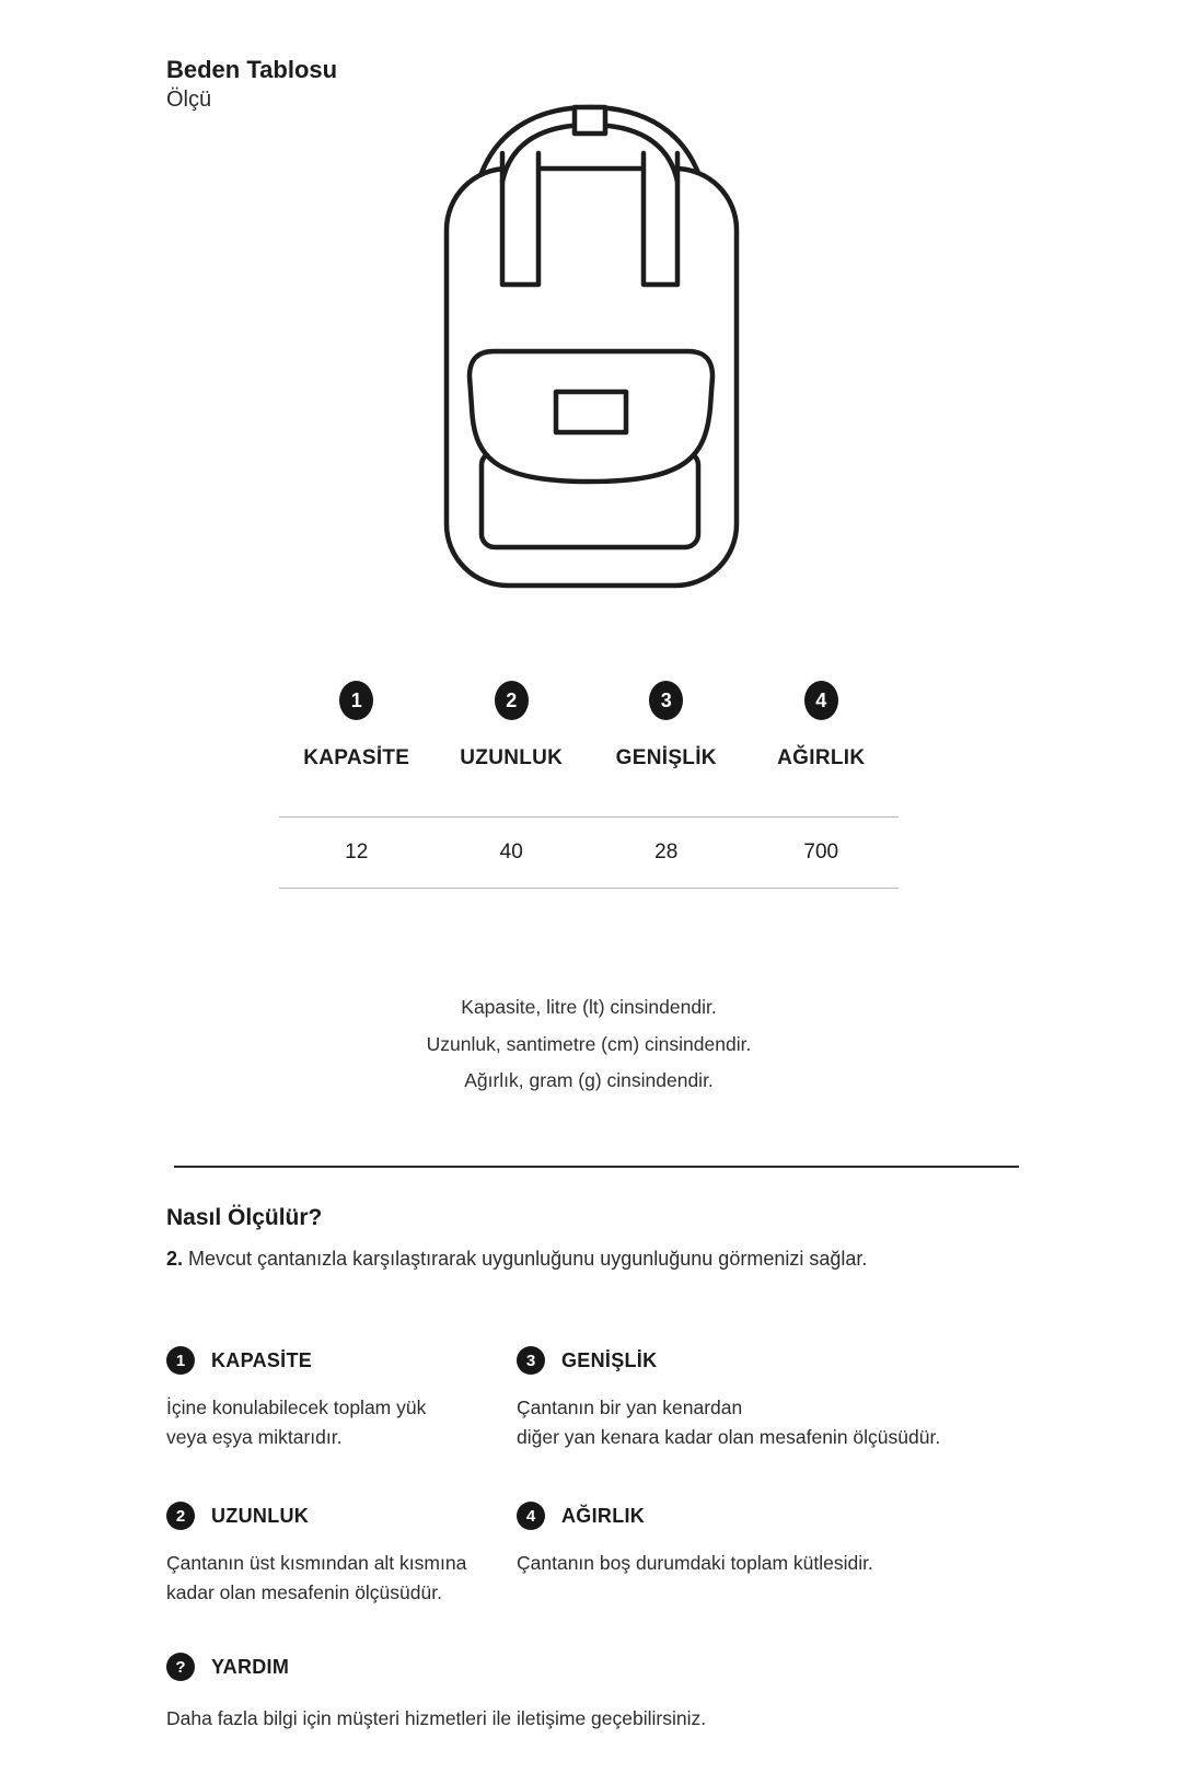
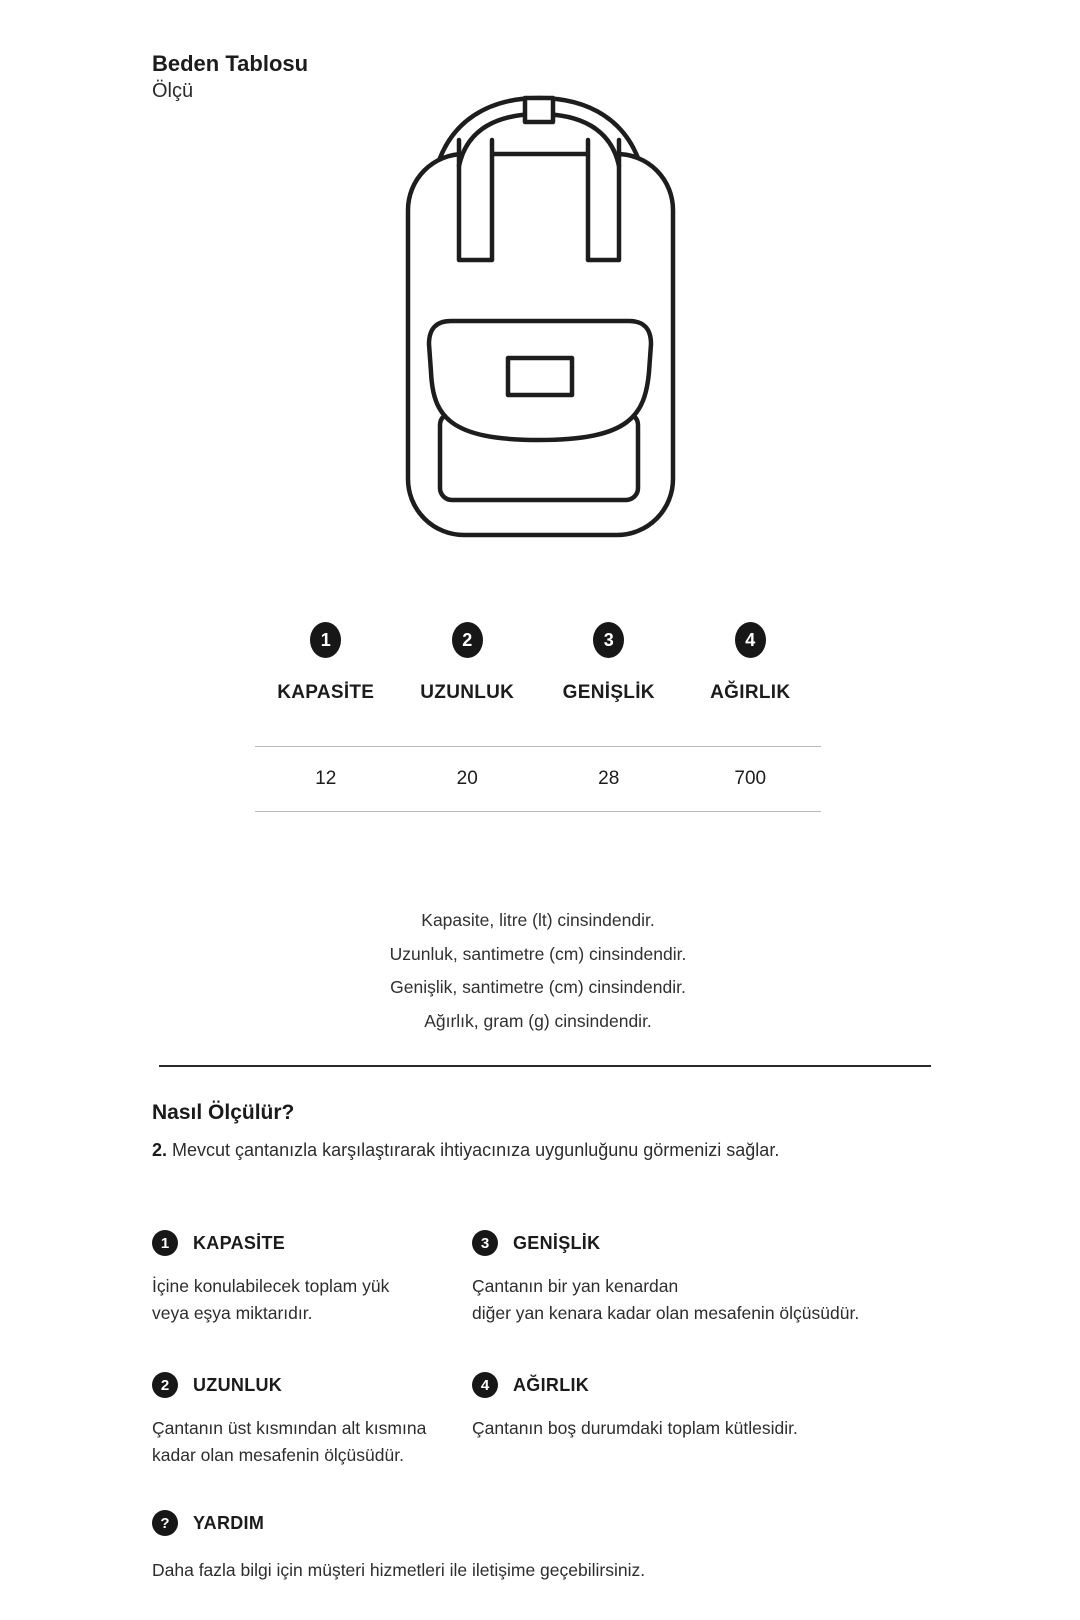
  Beden Tablosu
  Ölçü
  1
  KAPASİTE
  2
  UZUNLUK
  3
  GENİŞLİK
  4
  AĞIRLIK
  12
- 40
+ 20
  28
  700
  Kapasite, litre (lt) cinsindendir.
  Uzunluk, santimetre (cm) cinsindendir.
+ Genişlik, santimetre (cm) cinsindendir.
  Ağırlık, gram (g) cinsindendir.
  Nasıl Ölçülür?
- 2. Mevcut çantanızla karşılaştırarak uygunluğunu uygunluğunu görmenizi sağlar.
+ 2. Mevcut çantanızla karşılaştırarak ihtiyacınıza uygunluğunu görmenizi sağlar.
  1
  KAPASİTE
  İçine konulabilecek toplam yük
  veya eşya miktarıdır.
  3
  GENİŞLİK
  Çantanın bir yan kenardan
  diğer yan kenara kadar olan mesafenin ölçüsüdür.
  2
  UZUNLUK
  Çantanın üst kısmından alt kısmına
  kadar olan mesafenin ölçüsüdür.
  4
  AĞIRLIK
  Çantanın boş durumdaki toplam kütlesidir.
  ?
  YARDIM
  Daha fazla bilgi için müşteri hizmetleri ile iletişime geçebilirsiniz.
